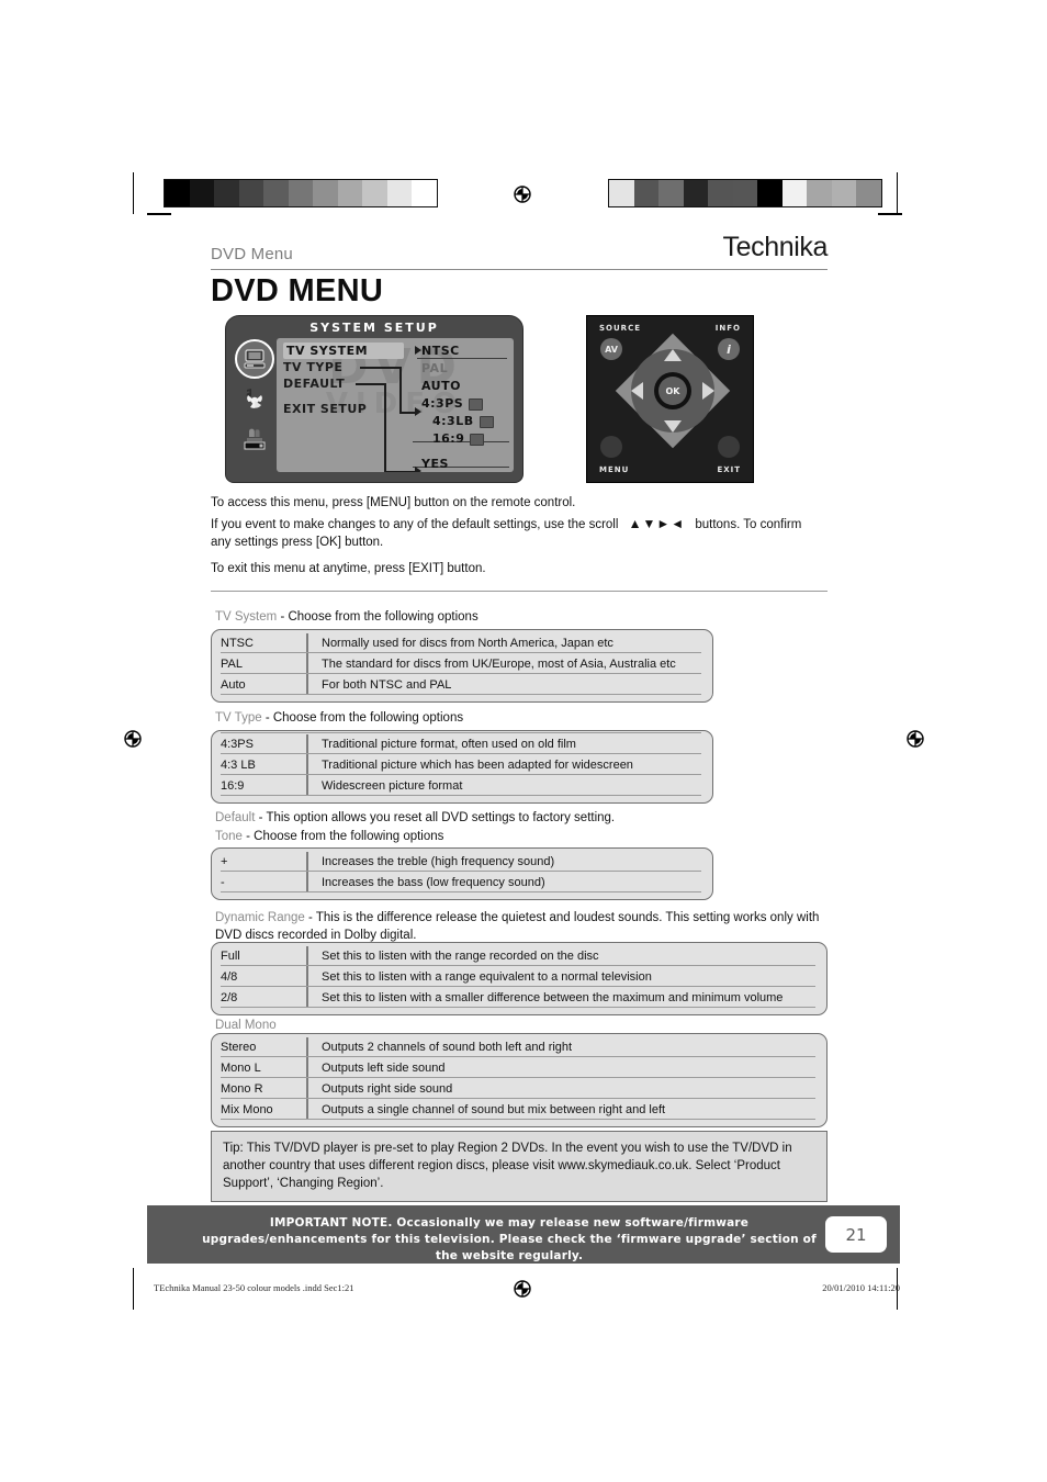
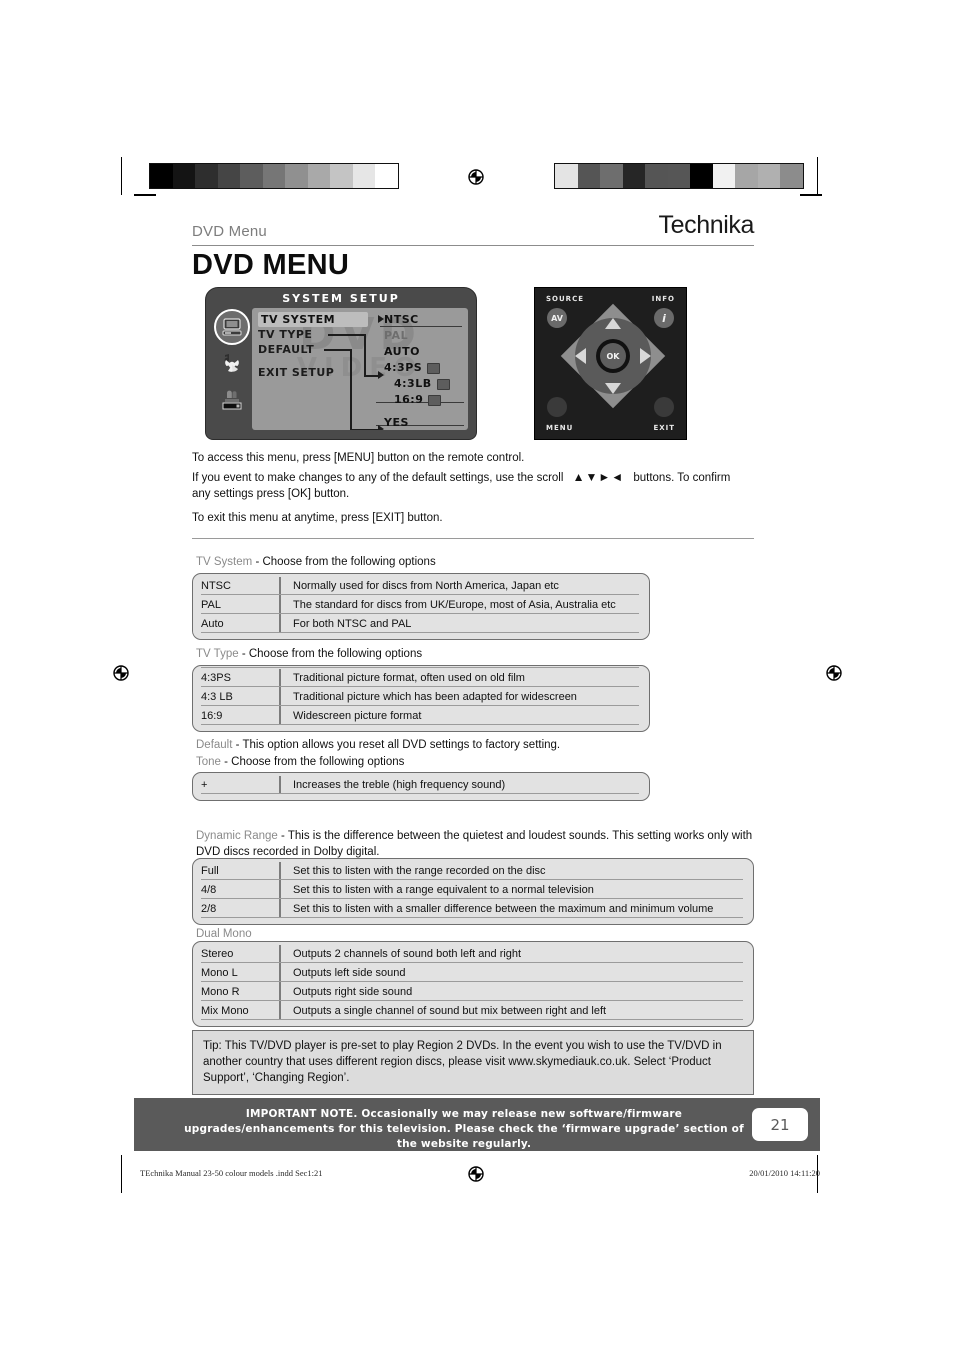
  DVD Menu
  Technika
  DVD MENU
  SYSTEM SETUP
  VIDEO
  TV SYSTEM
  TV TYPE
  DEFAULT
  EXIT SETUP
  NTSC
  PAL
  AUTO
  4:3PS
  4:3LB
  16:9
  YES
  SOURCE
  INFO
  AV
  i
  OK
  MENU
  EXIT
  To access this menu, press [MENU] button on the remote control.
  If you event to make changes to any of the default settings, use the scroll ▲▼►◄ buttons. To confirm
  any settings press [OK] button.
  To exit this menu at anytime, press [EXIT] button.
  TV System - Choose from the following options
  NTSC
  Normally used for discs from North America, Japan etc
  PAL
  The standard for discs from UK/Europe, most of Asia, Australia etc
  Auto
  For both NTSC and PAL
  TV Type - Choose from the following options
  4:3PS
  Traditional picture format, often used on old film
  4:3 LB
  Traditional picture which has been adapted for widescreen
  16:9
  Widescreen picture format
  Default - This option allows you reset all DVD settings to factory setting.
  Tone - Choose from the following options
  +
  Increases the treble (high frequency sound)
- -
- Increases the bass (low frequency sound)
- Dynamic Range - This is the difference release the quietest and loudest sounds. This setting works only with DVD discs recorded in Dolby digital.
+ Dynamic Range - This is the difference between the quietest and loudest sounds. This setting works only with DVD discs recorded in Dolby digital.
  Full
  Set this to listen with the range recorded on the disc
  4/8
  Set this to listen with a range equivalent to a normal television
  2/8
  Set this to listen with a smaller difference between the maximum and minimum volume
  Dual Mono
  Stereo
  Outputs 2 channels of sound both left and right
  Mono L
  Outputs left side sound
  Mono R
  Outputs right side sound
  Mix Mono
  Outputs a single channel of sound but mix between right and left
  Tip: This TV/DVD player is pre-set to play Region 2 DVDs. In the event you wish to use the TV/DVD in another country that uses different region discs, please visit www.skymediauk.co.uk. Select ‘Product Support’, ‘Changing Region’.
  IMPORTANT NOTE. Occasionally we may release new software/firmware upgrades/enhancements for this television. Please check the ‘firmware upgrade’ section of the website regularly.
  21
  TEchnika Manual 23-50 colour models .indd Sec1:21
  20/01/2010 14:11:20
